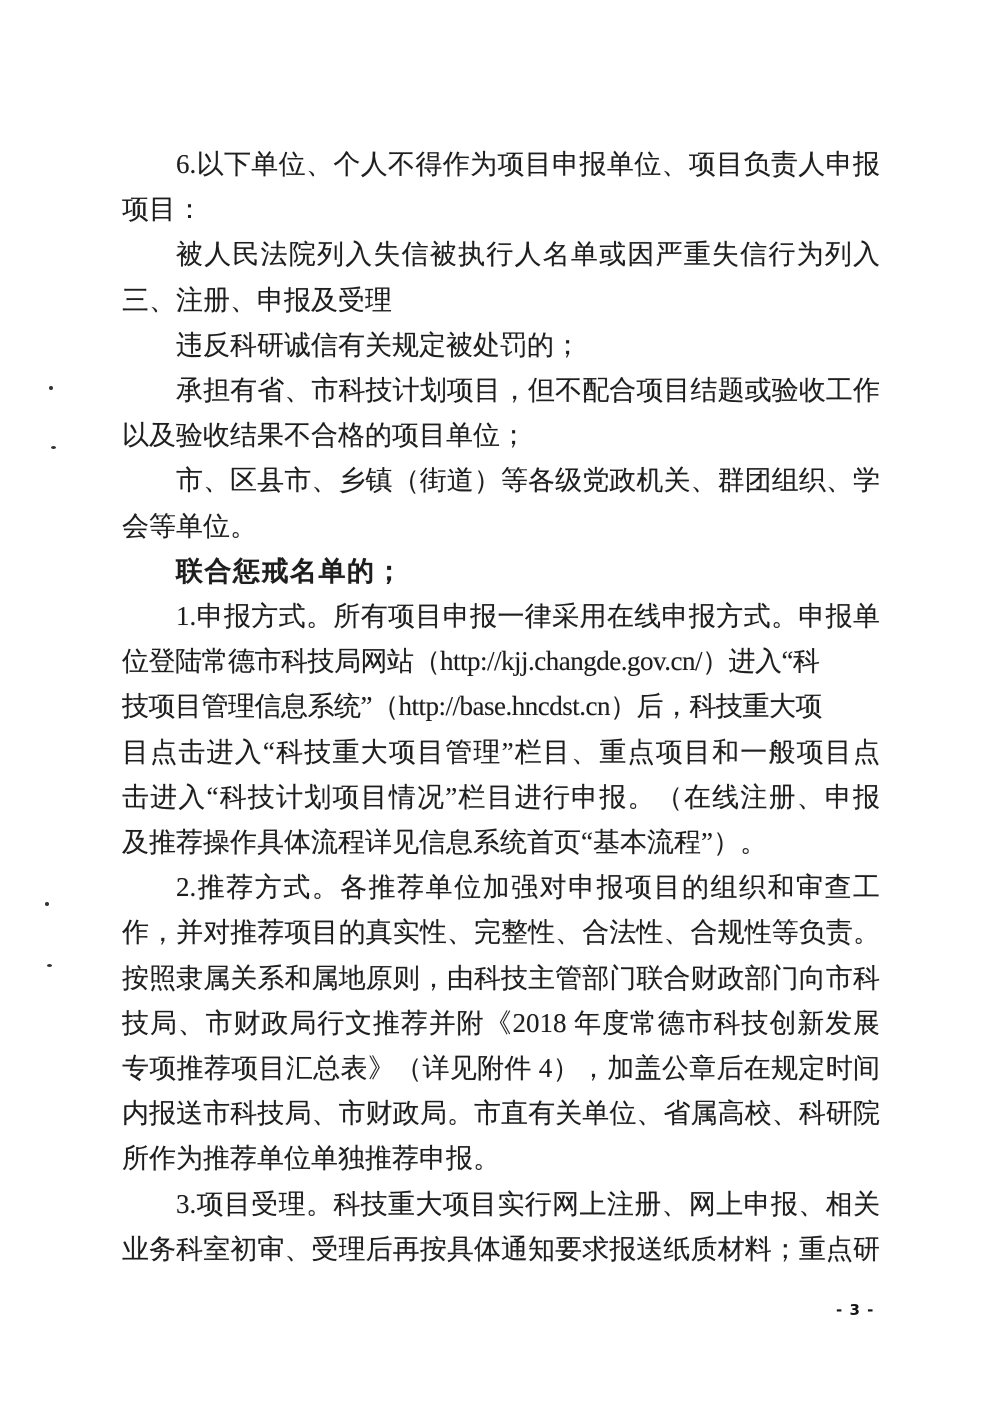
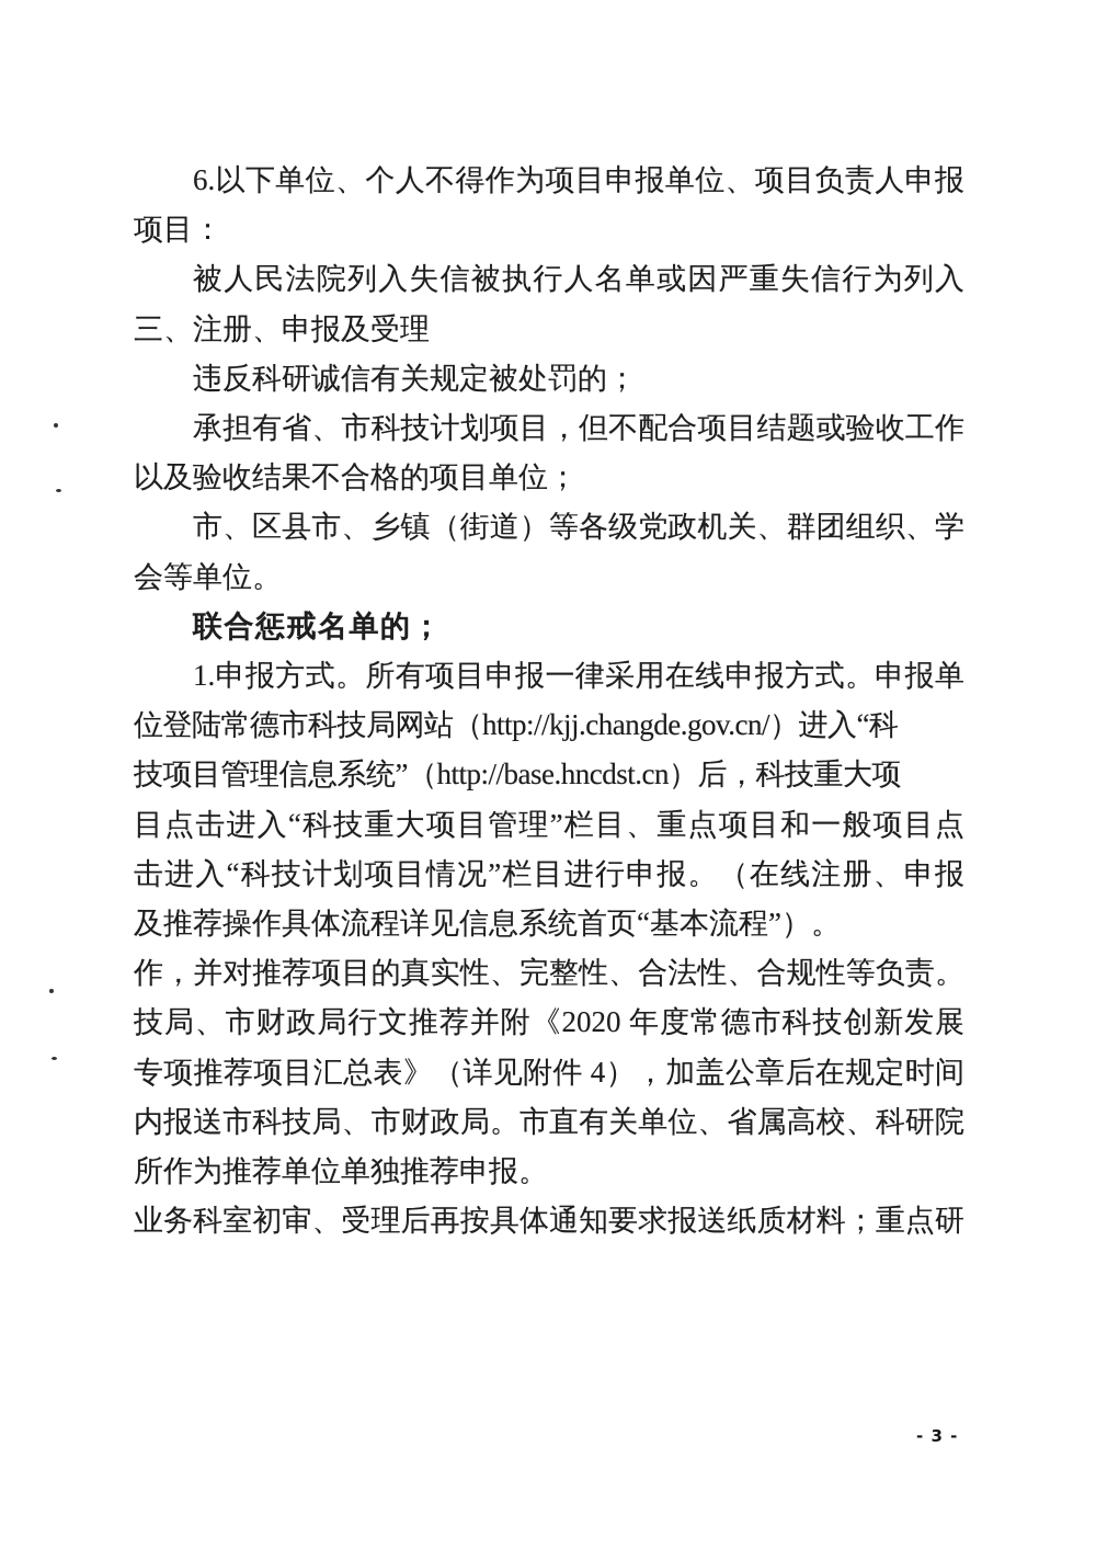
  6.以下单位、个人不得作为项目申报单位、项目负责人申报
  项目：
  被人民法院列入失信被执行人名单或因严重失信行为列入
  三、注册、申报及受理
  违反科研诚信有关规定被处罚的；
  承担有省、市科技计划项目，但不配合项目结题或验收工作
  以及验收结果不合格的项目单位；
  市、区县市、乡镇（街道）等各级党政机关、群团组织、学
  会等单位。
  联合惩戒名单的；
  1.申报方式。所有项目申报一律采用在线申报方式。申报单
  位登陆常德市科技局网站（http://kjj.changde.gov.cn/）进入“科
  技项目管理信息系统”（http://base.hncdst.cn）后，科技重大项
  目点击进入“科技重大项目管理”栏目、重点项目和一般项目点
  击进入“科技计划项目情况”栏目进行申报。（在线注册、申报
  及推荐操作具体流程详见信息系统首页“基本流程”）。
- 2.推荐方式。各推荐单位加强对申报项目的组织和审查工
  作，并对推荐项目的真实性、完整性、合法性、合规性等负责。
- 按照隶属关系和属地原则，由科技主管部门联合财政部门向市科
- 技局、市财政局行文推荐并附《2018 年度常德市科技创新发展
+ 技局、市财政局行文推荐并附《2020 年度常德市科技创新发展
  专项推荐项目汇总表》（详见附件 4），加盖公章后在规定时间
  内报送市科技局、市财政局。市直有关单位、省属高校、科研院
  所作为推荐单位单独推荐申报。
- 3.项目受理。科技重大项目实行网上注册、网上申报、相关
  业务科室初审、受理后再按具体通知要求报送纸质材料；重点研
  - 3 -
